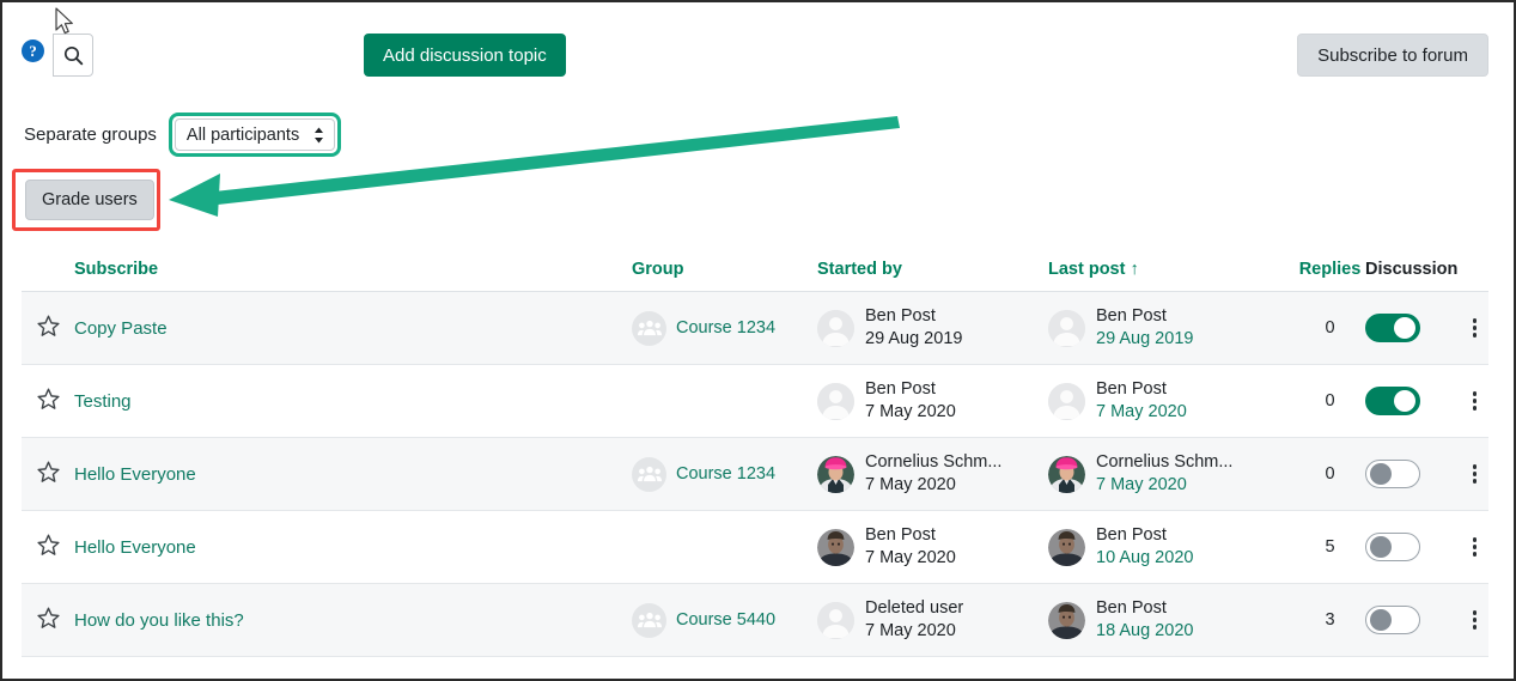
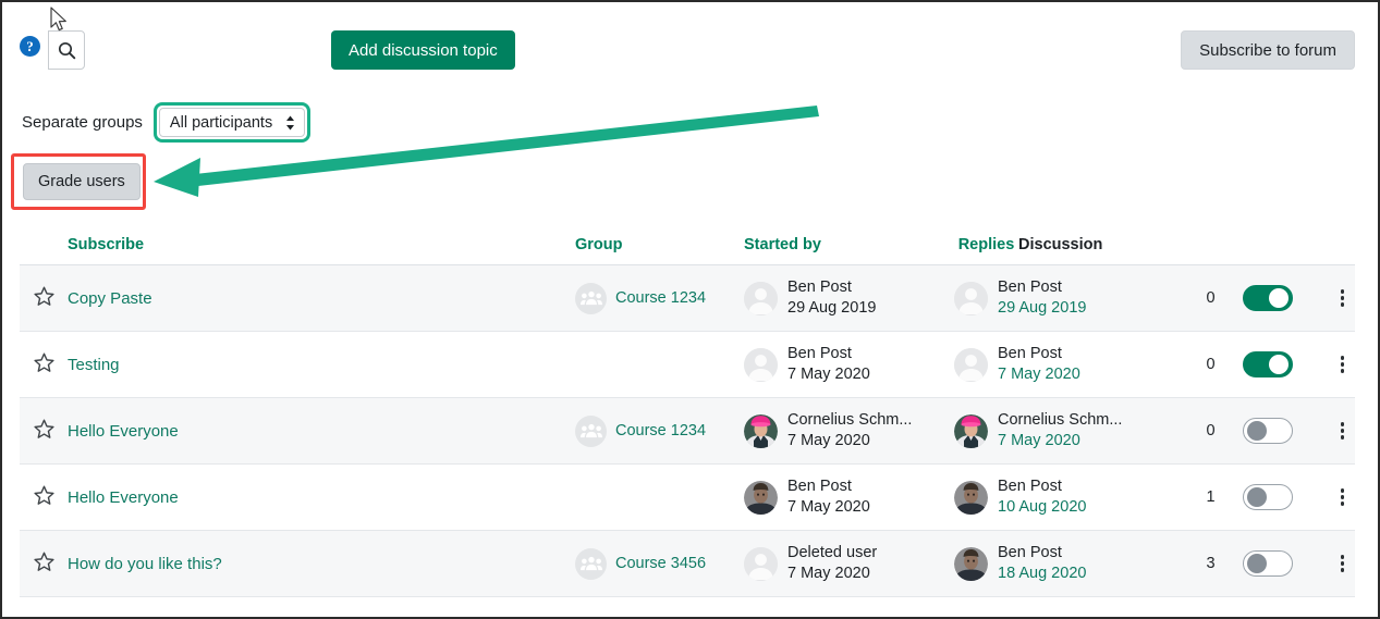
  ?
  Add discussion topic
  Subscribe to forum
  Separate groups
  All participants
  Grade users
  Subscribe
  Group
  Started by
- Last post ↑
  Replies
  Discussion
  Copy Paste
  Course 1234
  Ben Post
  29 Aug 2019
  Ben Post
  29 Aug 2019
  0
  Testing
  Ben Post
  7 May 2020
  Ben Post
  7 May 2020
  0
  Hello Everyone
  Course 1234
  Cornelius Schm...
  7 May 2020
  Cornelius Schm...
  7 May 2020
  0
  Hello Everyone
  Ben Post
  7 May 2020
  Ben Post
  10 Aug 2020
- 5
+ 1
  How do you like this?
- Course 5440
+ Course 3456
  Deleted user
  7 May 2020
  Ben Post
  18 Aug 2020
  3
